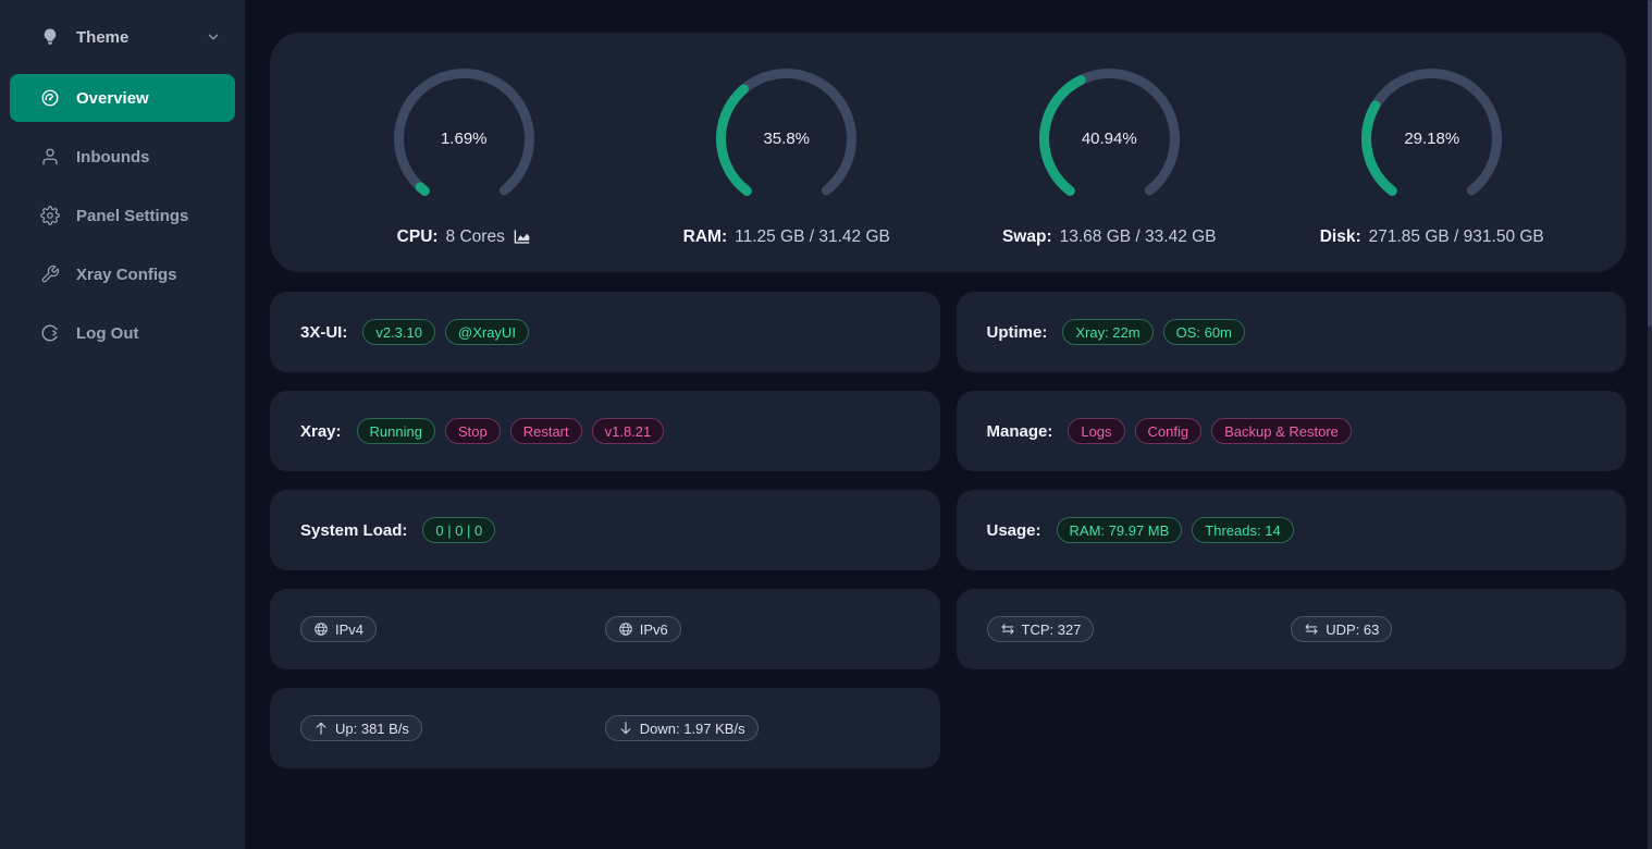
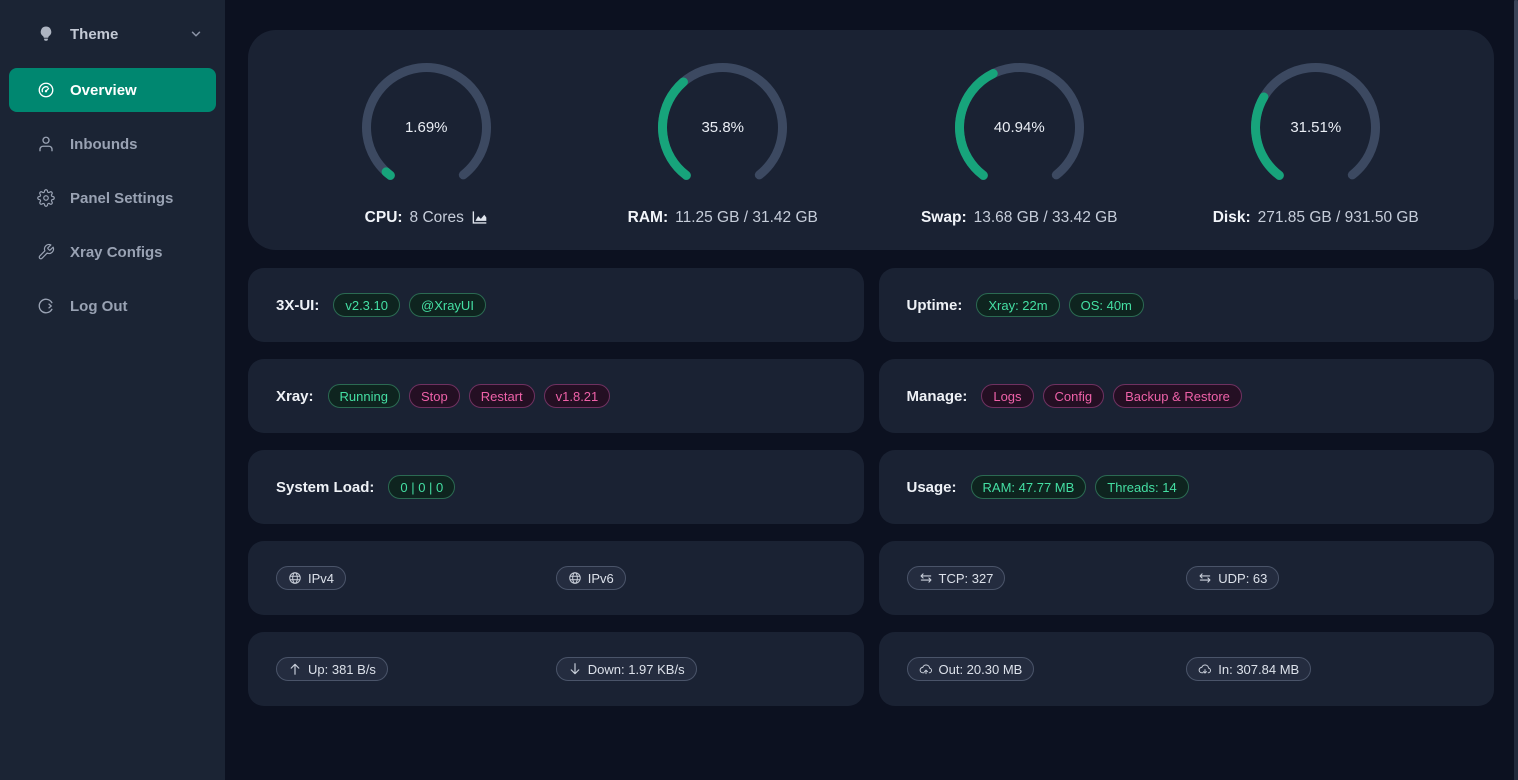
  Theme
  Overview
  Inbounds
  Panel Settings
  Xray Configs
  Log Out
  1.69%
  CPU:
  8 Cores
  35.8%
  RAM:
  11.25 GB / 31.42 GB
  40.94%
  Swap:
  13.68 GB / 33.42 GB
- 29.18%
+ 31.51%
  Disk:
  271.85 GB / 931.50 GB
  3X-UI:
  v2.3.10
  @XrayUI
  Uptime:
  Xray: 22m
- OS: 60m
+ OS: 40m
  Xray:
  Running
  Stop
  Restart
  v1.8.21
  Manage:
  Logs
  Config
  Backup & Restore
  System Load:
  0 | 0 | 0
  Usage:
- RAM: 79.97 MB
+ RAM: 47.77 MB
  Threads: 14
  IPv4
  IPv6
  TCP: 327
  UDP: 63
  Up: 381 B/s
  Down: 1.97 KB/s
+ Out: 20.30 MB
+ In: 307.84 MB
